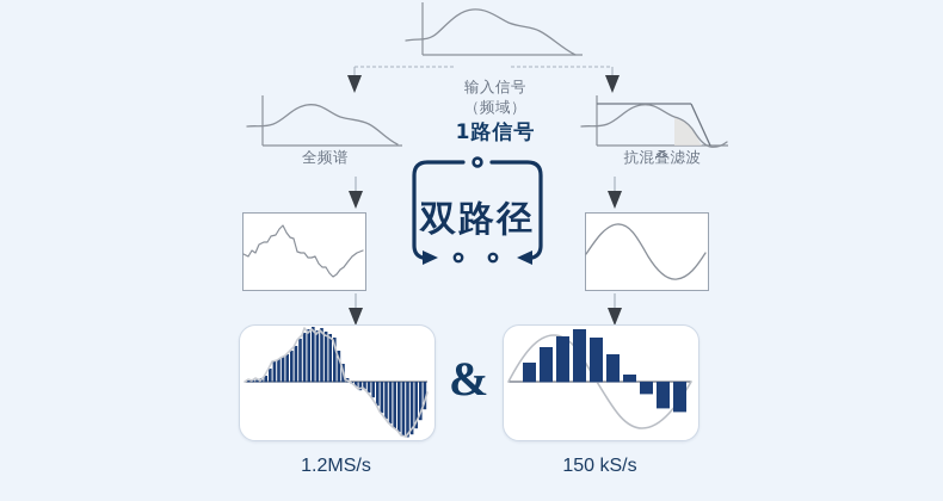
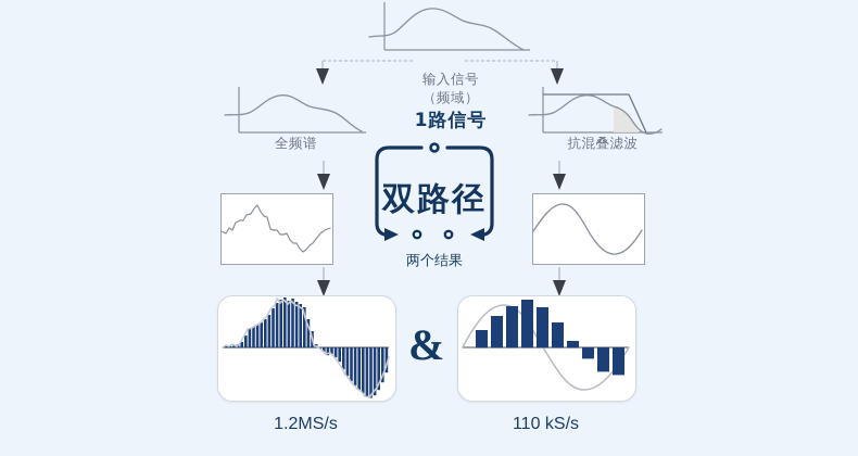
  输入信号
  （频域）
  1路信号
  全频谱
  抗混叠滤波
  双路径
+ 两个结果
  1.2MS/s
  &
- 150 kS/s
+ 110 kS/s
